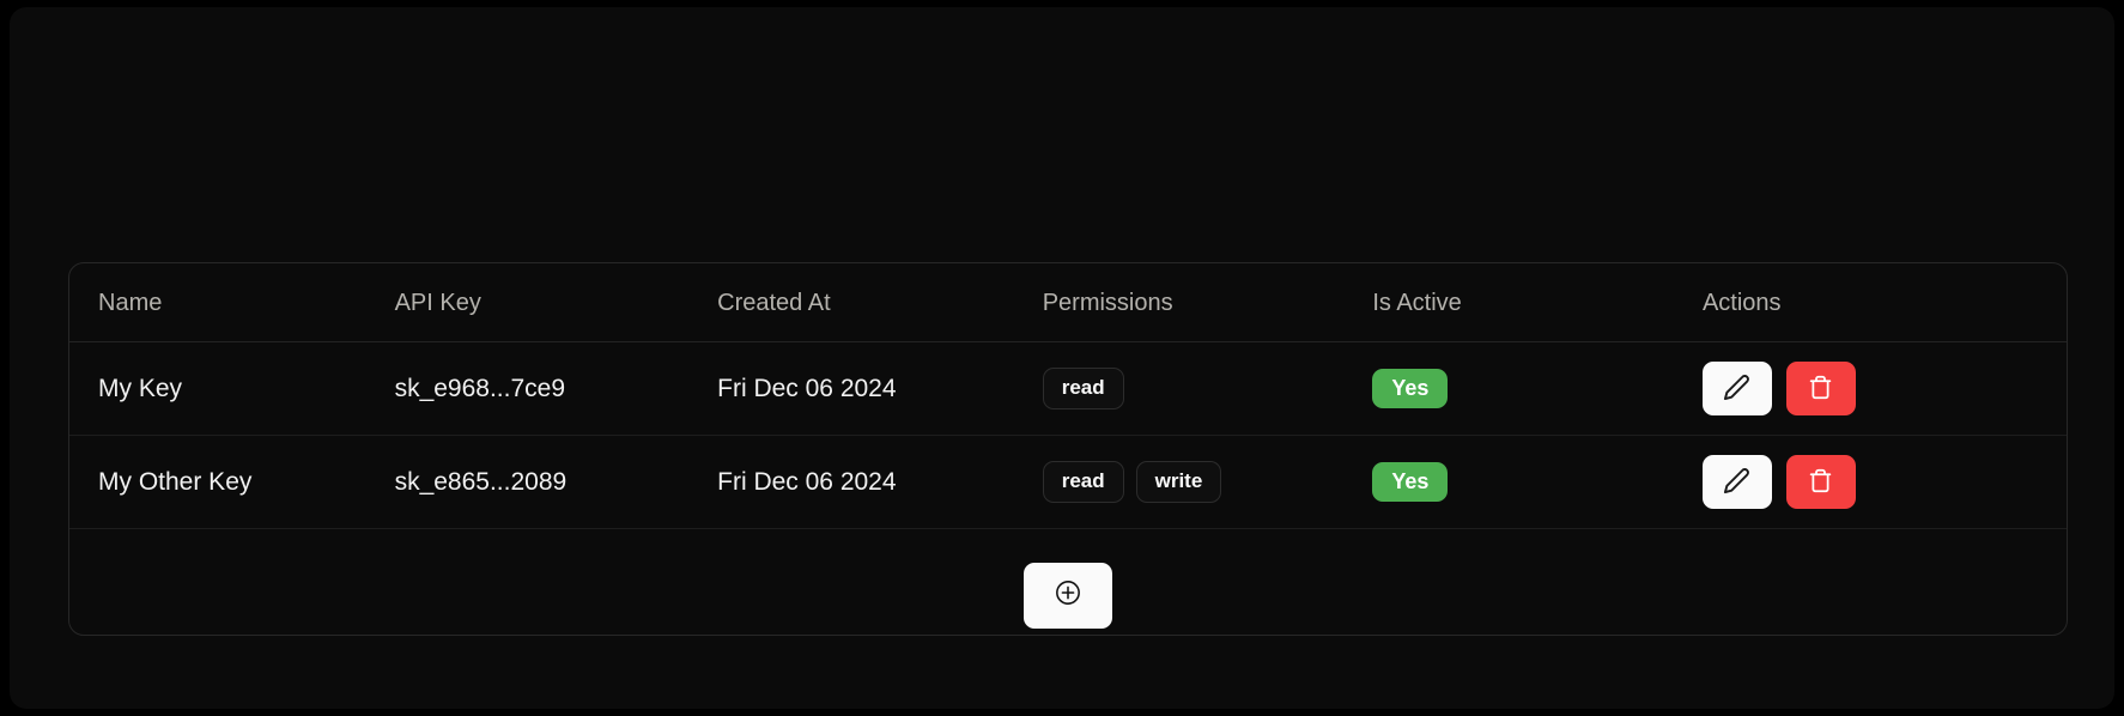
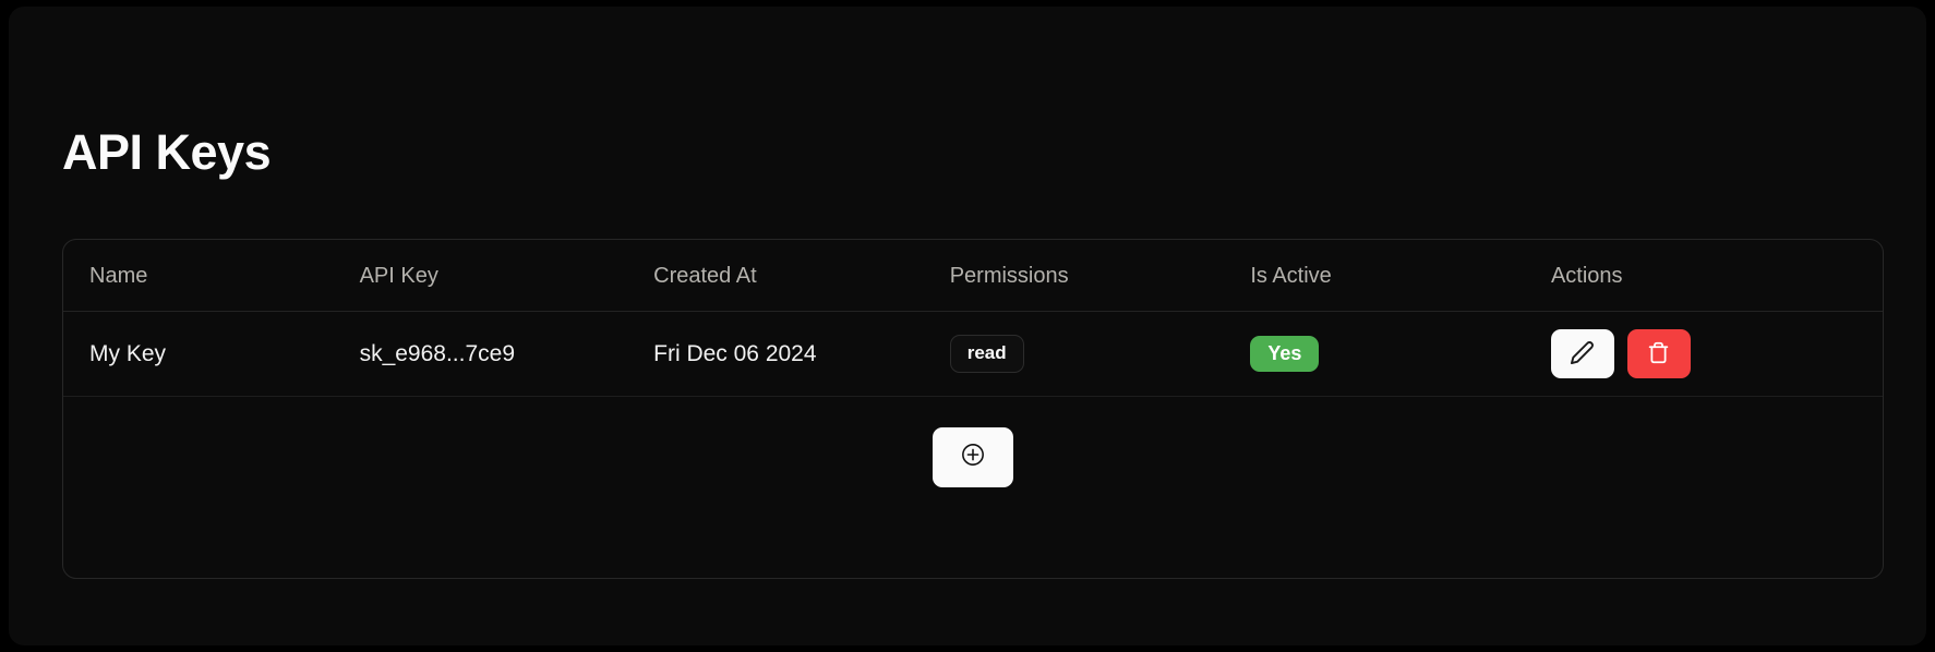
+ API Keys
  Name	API Key	Created At	Permissions	Is Active	Actions
  My Key	sk_e968...7ce9	Fri Dec 06 2024	read	Yes
- My Other Key	sk_e865...2089	Fri Dec 06 2024	read write	Yes
